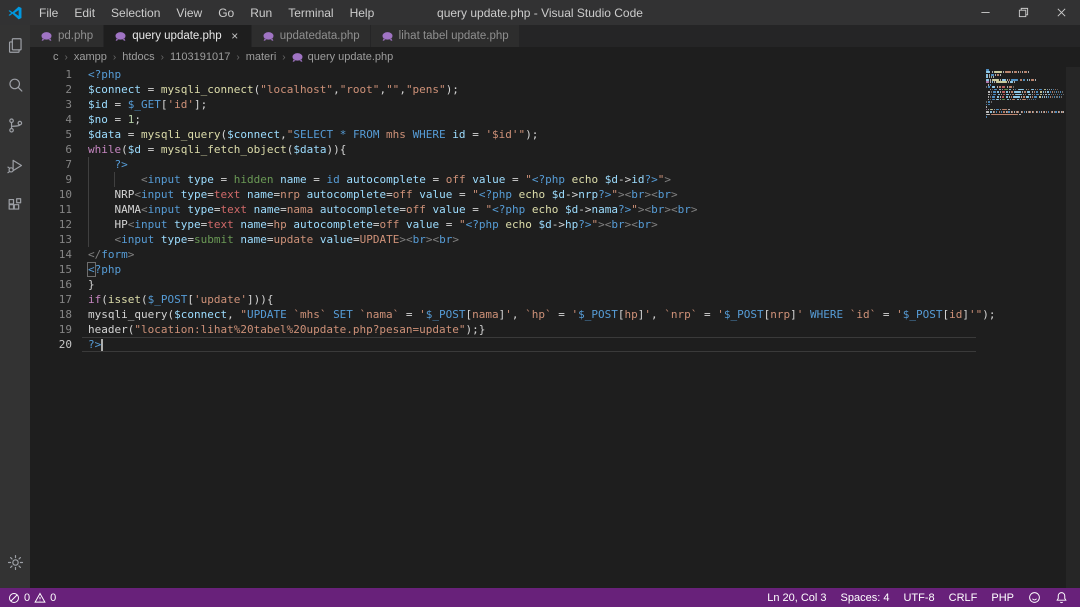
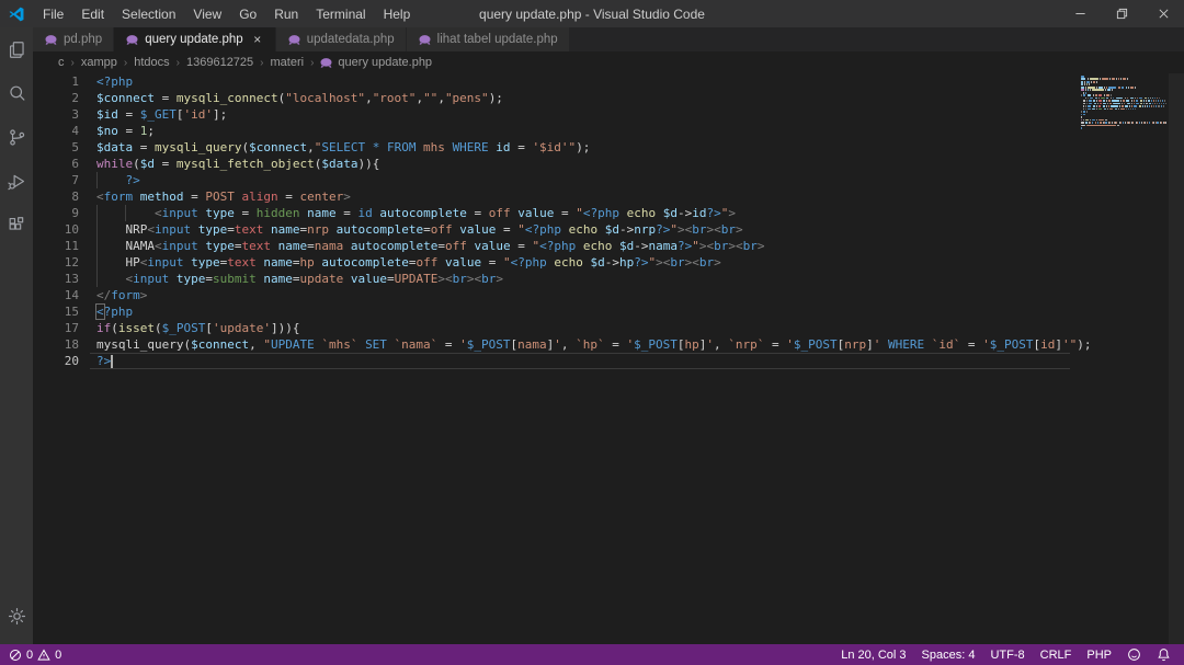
  File
  Edit
  Selection
  View
  Go
  Run
  Terminal
  Help
  query update.php - Visual Studio Code
  pd.php
  query update.php
  ×
  updatedata.php
  lihat tabel update.php
  c
  ›
  xampp
  ›
  htdocs
  ›
- 1103191017
+ 1369612725
  ›
  materi
  ›
  query update.php
  1
  <?php
  2
  $connect = mysqli_connect("localhost","root","","pens");
  3
  $id = $_GET['id'];
  4
  $no = 1;
  5
  $data = mysqli_query($connect,"SELECT * FROM mhs WHERE id = '$id'");
  6
  while($d = mysqli_fetch_object($data)){
  7
  ?>
+ 8
+ <form method = POST align = center>
  9
  <input type = hidden name = id autocomplete = off value = "<?php echo $d->id?>">
  10
  NRP<input type=text name=nrp autocomplete=off value = "<?php echo $d->nrp?>"><br><br>
  11
  NAMA<input type=text name=nama autocomplete=off value = "<?php echo $d->nama?>"><br><br>
  12
  HP<input type=text name=hp autocomplete=off value = "<?php echo $d->hp?>"><br><br>
  13
  <input type=submit name=update value=UPDATE><br><br>
  14
  </form>
  15
  <?php
- 16
- }
  17
  if(isset($_POST['update'])){
  18
  mysqli_query($connect, "UPDATE `mhs` SET `nama` = '$_POST[nama]', `hp` = '$_POST[hp]', `nrp` = '$_POST[nrp]' WHERE `id` = '$_POST[id]'");
- 19
- header("location:lihat%20tabel%20update.php?pesan=update");}
  20
  ?>
  0
  0
  Ln 20, Col 3
  Spaces: 4
  UTF-8
  CRLF
  PHP
